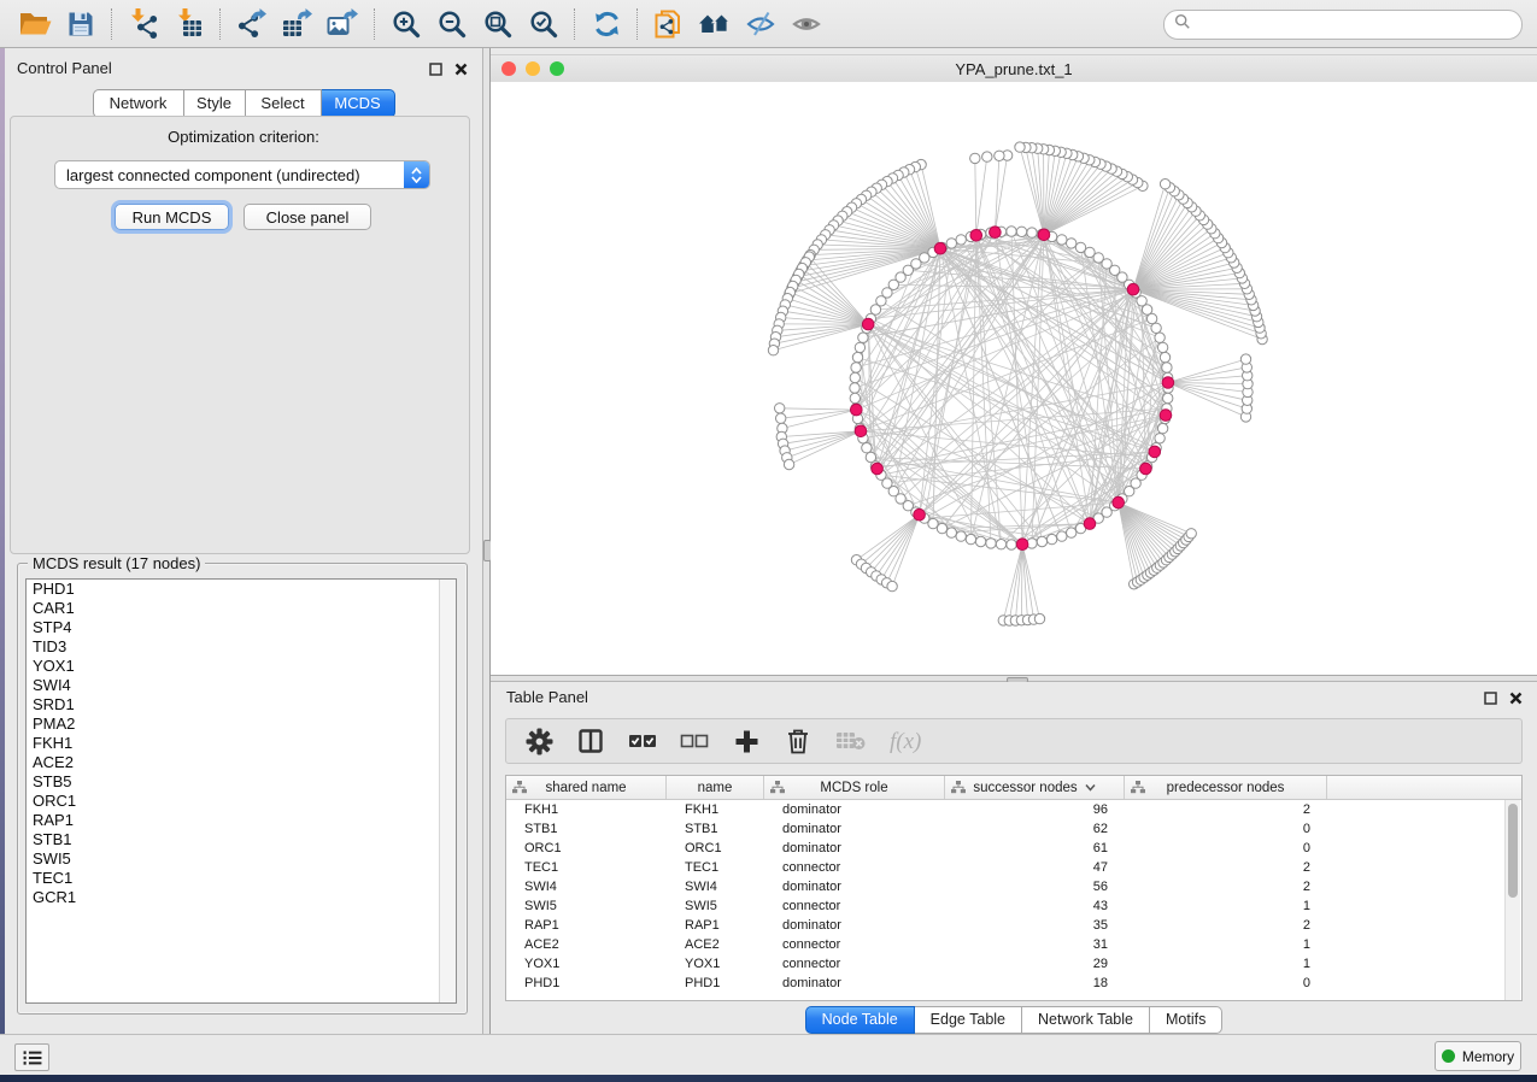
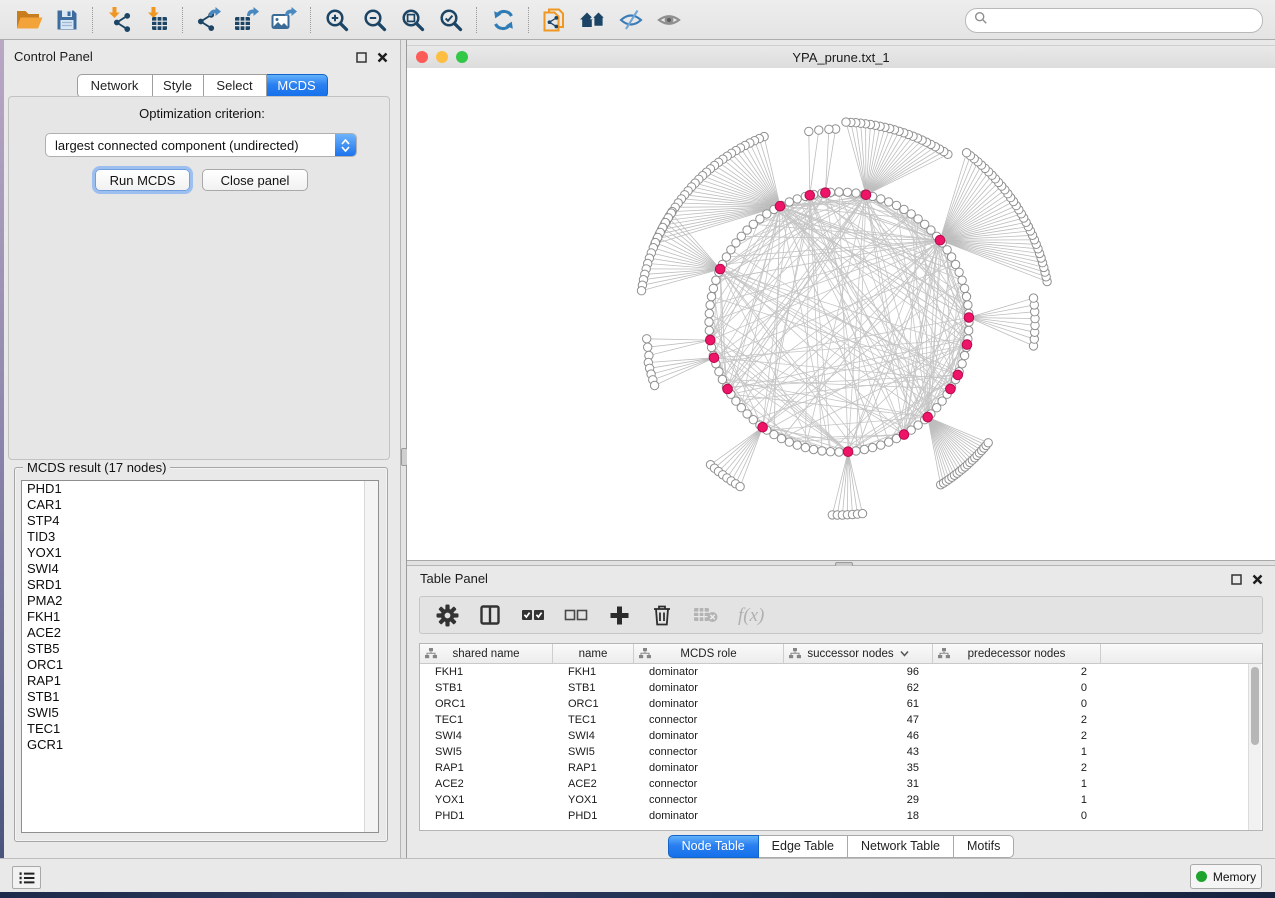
  Control Panel
  Network
  Style
  Select
  MCDS
  Optimization criterion:
  largest connected component (undirected)
  Run MCDS
  Close panel
  MCDS result (17 nodes)
  PHD1
  CAR1
  STP4
  TID3
  YOX1
  SWI4
  SRD1
  PMA2
  FKH1
  ACE2
  STB5
  ORC1
  RAP1
  STB1
  SWI5
  TEC1
  GCR1
  YPA_prune.txt_1
  Table Panel
  f(x)
  shared name
  name
  MCDS role
  successor nodes
  predecessor nodes
  FKH1
  FKH1
  dominator
  96
  2
  STB1
  STB1
  dominator
  62
  0
  ORC1
  ORC1
  dominator
  61
  0
  TEC1
  TEC1
  connector
  47
  2
  SWI4
  SWI4
  dominator
- 56
+ 46
  2
  SWI5
  SWI5
  connector
  43
  1
  RAP1
  RAP1
  dominator
  35
  2
  ACE2
  ACE2
  connector
  31
  1
  YOX1
  YOX1
  connector
  29
  1
  PHD1
  PHD1
  dominator
  18
  0
  Node Table
  Edge Table
  Network Table
  Motifs
  Memory
